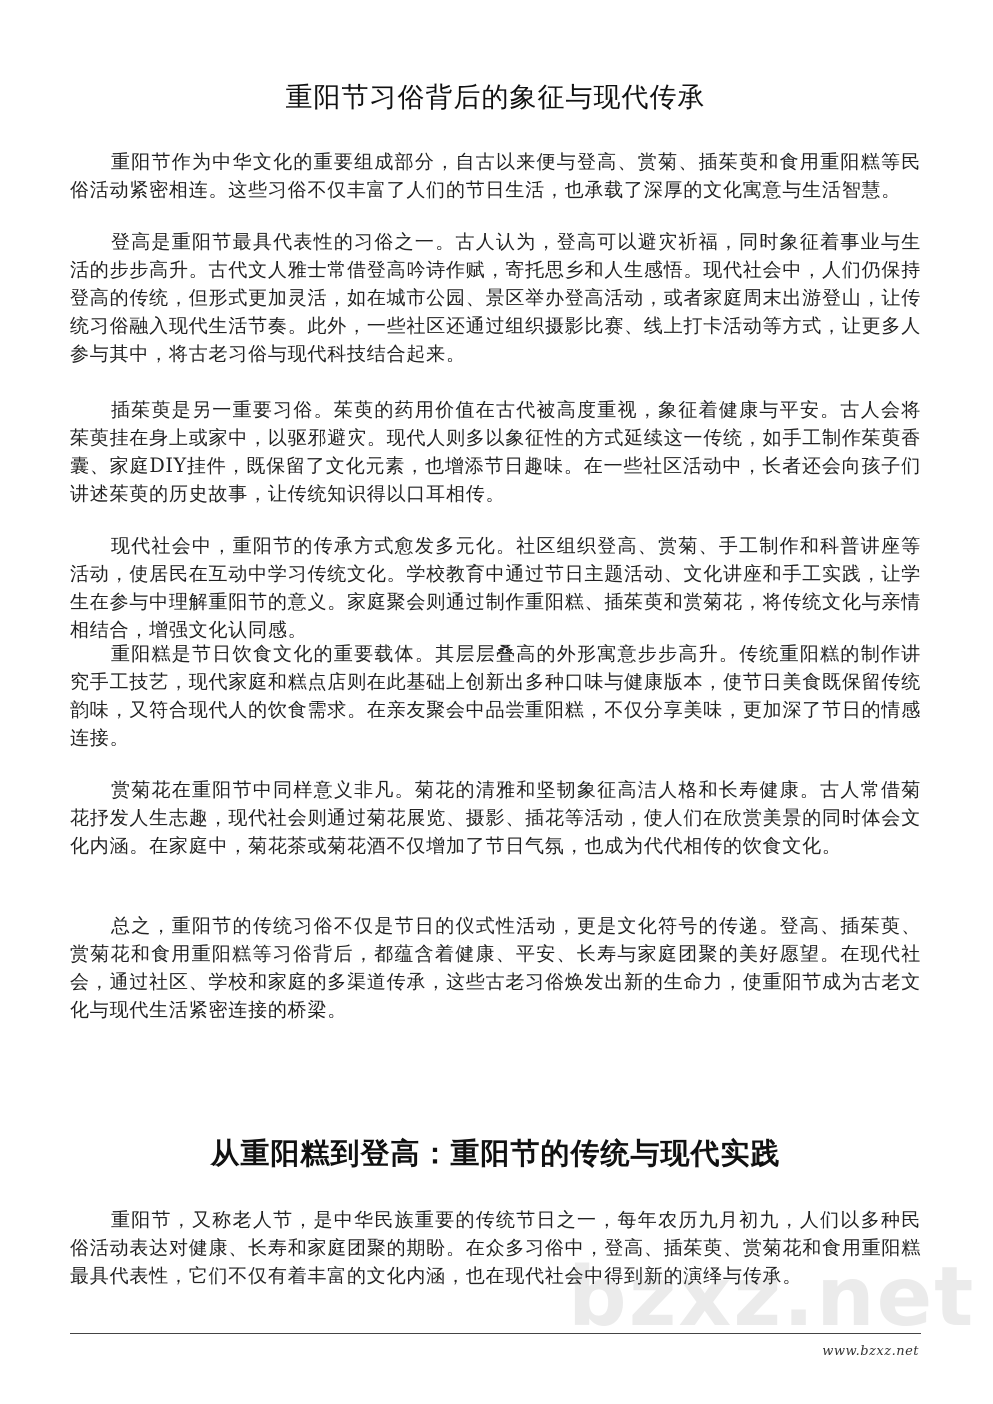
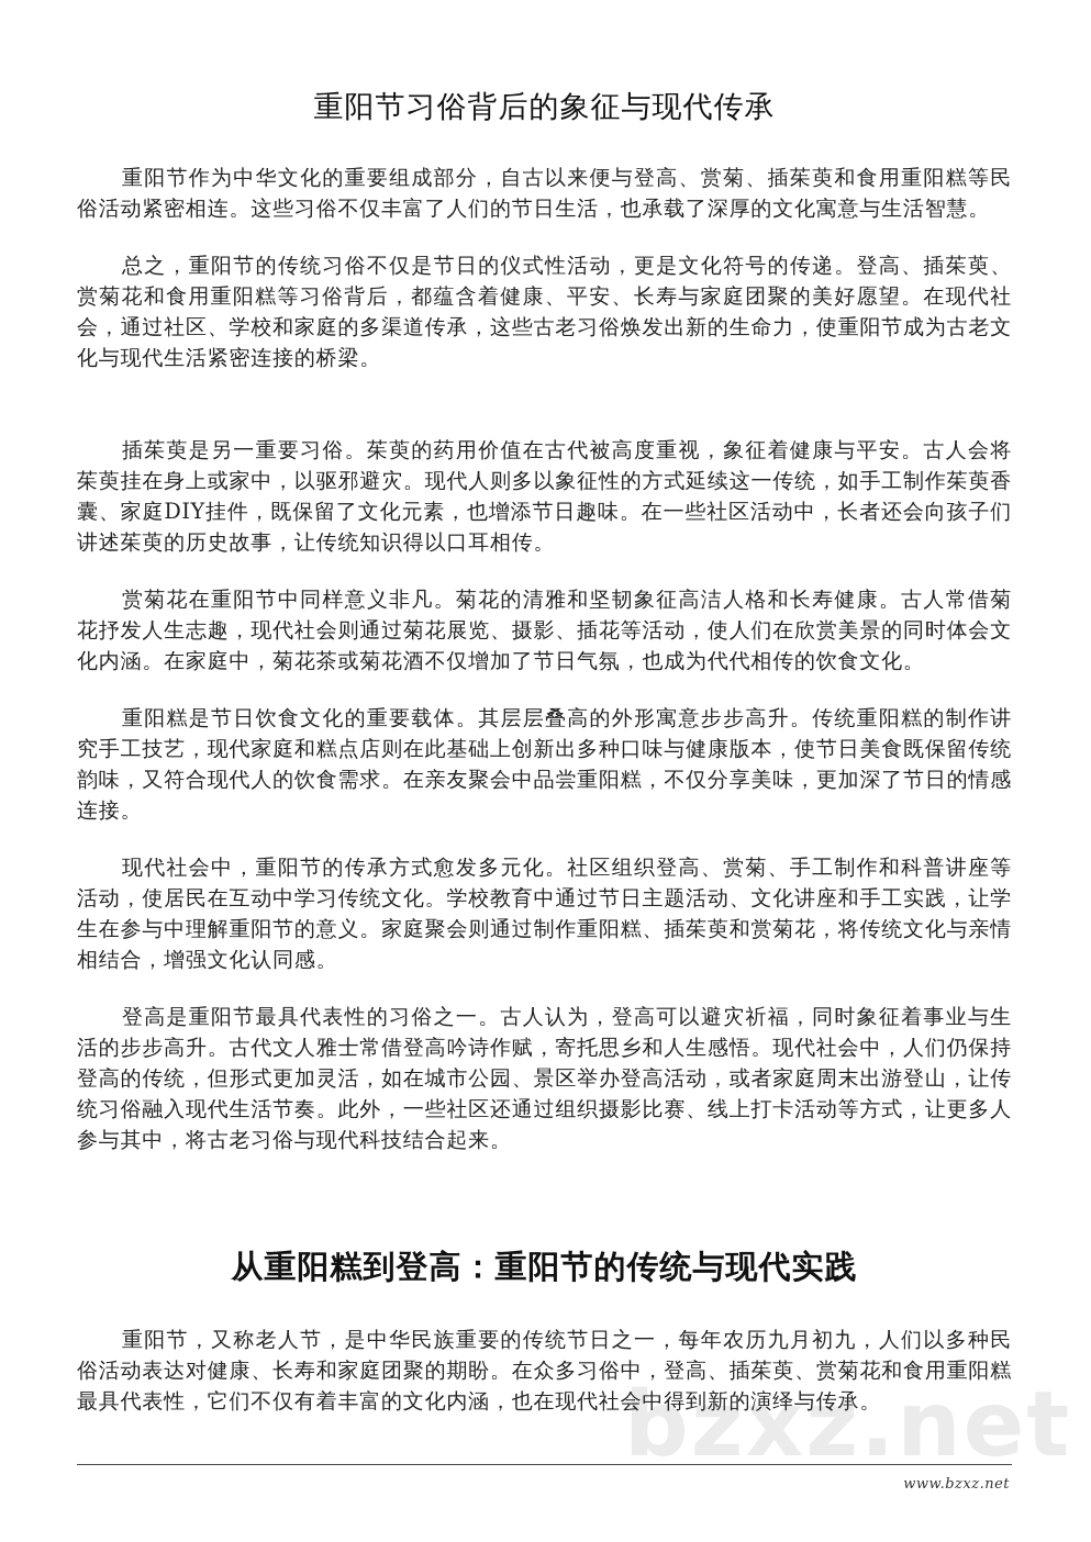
  bzxz.net
  重阳节习俗背后的象征与现代传承
  重阳节作为中华文化的重要组成部分，自古以来便与登高、赏菊、插茱萸和食用重阳糕等民俗活动紧密相连。这些习俗不仅丰富了人们的节日生活，也承载了深厚的文化寓意与生活智慧。
- 登高是重阳节最具代表性的习俗之一。古人认为，登高可以避灾祈福，同时象征着事业与生活的步步高升。古代文人雅士常借登高吟诗作赋，寄托思乡和人生感悟。现代社会中，人们仍保持登高的传统，但形式更加灵活，如在城市公园、景区举办登高活动，或者家庭周末出游登山，让传统习俗融入现代生活节奏。此外，一些社区还通过组织摄影比赛、线上打卡活动等方式，让更多人参与其中，将古老习俗与现代科技结合起来。
+ 总之，重阳节的传统习俗不仅是节日的仪式性活动，更是文化符号的传递。登高、插茱萸、赏菊花和食用重阳糕等习俗背后，都蕴含着健康、平安、长寿与家庭团聚的美好愿望。在现代社会，通过社区、学校和家庭的多渠道传承，这些古老习俗焕发出新的生命力，使重阳节成为古老文化与现代生活紧密连接的桥梁。
  插茱萸是另一重要习俗。茱萸的药用价值在古代被高度重视，象征着健康与平安。古人会将茱萸挂在身上或家中，以驱邪避灾。现代人则多以象征性的方式延续这一传统，如手工制作茱萸香囊、家庭DIY挂件，既保留了文化元素，也增添节日趣味。在一些社区活动中，长者还会向孩子们讲述茱萸的历史故事，让传统知识得以口耳相传。
- 现代社会中，重阳节的传承方式愈发多元化。社区组织登高、赏菊、手工制作和科普讲座等活动，使居民在互动中学习传统文化。学校教育中通过节日主题活动、文化讲座和手工实践，让学生在参与中理解重阳节的意义。家庭聚会则通过制作重阳糕、插茱萸和赏菊花，将传统文化与亲情相结合，增强文化认同感。
+ 赏菊花在重阳节中同样意义非凡。菊花的清雅和坚韧象征高洁人格和长寿健康。古人常借菊花抒发人生志趣，现代社会则通过菊花展览、摄影、插花等活动，使人们在欣赏美景的同时体会文化内涵。在家庭中，菊花茶或菊花酒不仅增加了节日气氛，也成为代代相传的饮食文化。
  重阳糕是节日饮食文化的重要载体。其层层叠高的外形寓意步步高升。传统重阳糕的制作讲究手工技艺，现代家庭和糕点店则在此基础上创新出多种口味与健康版本，使节日美食既保留传统韵味，又符合现代人的饮食需求。在亲友聚会中品尝重阳糕，不仅分享美味，更加深了节日的情感连接。
- 赏菊花在重阳节中同样意义非凡。菊花的清雅和坚韧象征高洁人格和长寿健康。古人常借菊花抒发人生志趣，现代社会则通过菊花展览、摄影、插花等活动，使人们在欣赏美景的同时体会文化内涵。在家庭中，菊花茶或菊花酒不仅增加了节日气氛，也成为代代相传的饮食文化。
+ 现代社会中，重阳节的传承方式愈发多元化。社区组织登高、赏菊、手工制作和科普讲座等活动，使居民在互动中学习传统文化。学校教育中通过节日主题活动、文化讲座和手工实践，让学生在参与中理解重阳节的意义。家庭聚会则通过制作重阳糕、插茱萸和赏菊花，将传统文化与亲情相结合，增强文化认同感。
- 总之，重阳节的传统习俗不仅是节日的仪式性活动，更是文化符号的传递。登高、插茱萸、赏菊花和食用重阳糕等习俗背后，都蕴含着健康、平安、长寿与家庭团聚的美好愿望。在现代社会，通过社区、学校和家庭的多渠道传承，这些古老习俗焕发出新的生命力，使重阳节成为古老文化与现代生活紧密连接的桥梁。
+ 登高是重阳节最具代表性的习俗之一。古人认为，登高可以避灾祈福，同时象征着事业与生活的步步高升。古代文人雅士常借登高吟诗作赋，寄托思乡和人生感悟。现代社会中，人们仍保持登高的传统，但形式更加灵活，如在城市公园、景区举办登高活动，或者家庭周末出游登山，让传统习俗融入现代生活节奏。此外，一些社区还通过组织摄影比赛、线上打卡活动等方式，让更多人参与其中，将古老习俗与现代科技结合起来。
  从重阳糕到登高：重阳节的传统与现代实践
  重阳节，又称老人节，是中华民族重要的传统节日之一，每年农历九月初九，人们以多种民俗活动表达对健康、长寿和家庭团聚的期盼。在众多习俗中，登高、插茱萸、赏菊花和食用重阳糕最具代表性，它们不仅有着丰富的文化内涵，也在现代社会中得到新的演绎与传承。
  www.bzxz.net
